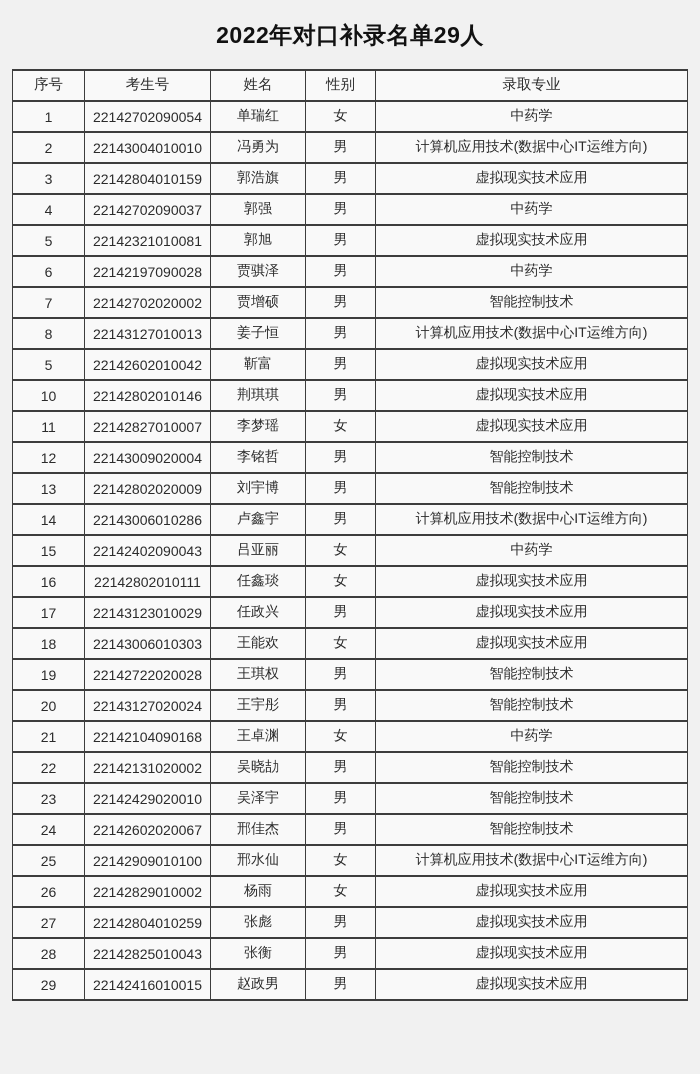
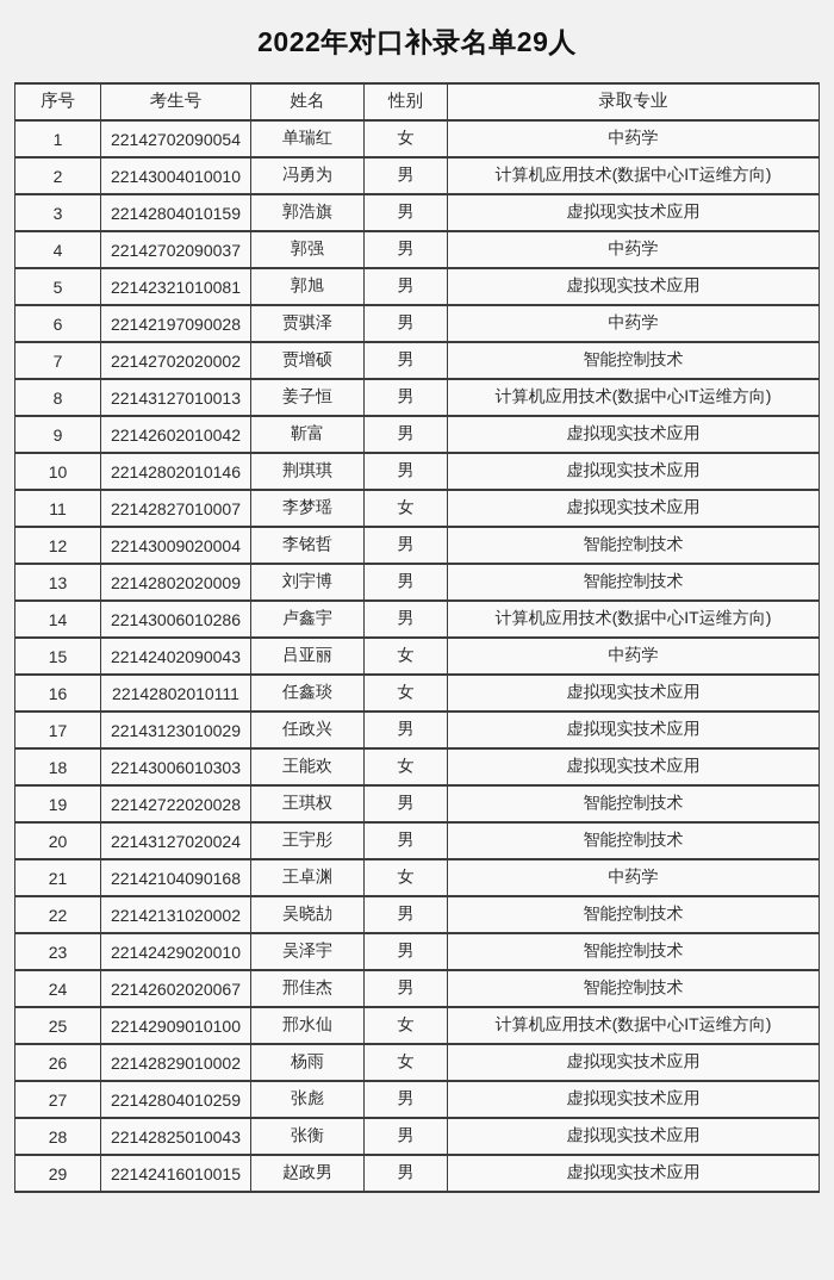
  2022年对口补录名单29人
  序号	考生号	姓名	性别	录取专业
  1	22142702090054	单瑞红	女	中药学
  2	22143004010010	冯勇为	男	计算机应用技术(数据中心IT运维方向)
  3	22142804010159	郭浩旗	男	虚拟现实技术应用
  4	22142702090037	郭强	男	中药学
  5	22142321010081	郭旭	男	虚拟现实技术应用
  6	22142197090028	贾骐泽	男	中药学
  7	22142702020002	贾增硕	男	智能控制技术
  8	22143127010013	姜子恒	男	计算机应用技术(数据中心IT运维方向)
- 5	22142602010042	靳富	男	虚拟现实技术应用
+ 9	22142602010042	靳富	男	虚拟现实技术应用
  10	22142802010146	荆琪琪	男	虚拟现实技术应用
  11	22142827010007	李梦瑶	女	虚拟现实技术应用
  12	22143009020004	李铭哲	男	智能控制技术
  13	22142802020009	刘宇博	男	智能控制技术
  14	22143006010286	卢鑫宇	男	计算机应用技术(数据中心IT运维方向)
  15	22142402090043	吕亚丽	女	中药学
  16	22142802010111	任鑫琰	女	虚拟现实技术应用
  17	22143123010029	任政兴	男	虚拟现实技术应用
  18	22143006010303	王能欢	女	虚拟现实技术应用
  19	22142722020028	王琪权	男	智能控制技术
  20	22143127020024	王宇彤	男	智能控制技术
  21	22142104090168	王卓渊	女	中药学
  22	22142131020002	吴晓劼	男	智能控制技术
  23	22142429020010	吴泽宇	男	智能控制技术
  24	22142602020067	邢佳杰	男	智能控制技术
  25	22142909010100	邢水仙	女	计算机应用技术(数据中心IT运维方向)
  26	22142829010002	杨雨	女	虚拟现实技术应用
  27	22142804010259	张彪	男	虚拟现实技术应用
  28	22142825010043	张衡	男	虚拟现实技术应用
  29	22142416010015	赵政男	男	虚拟现实技术应用
